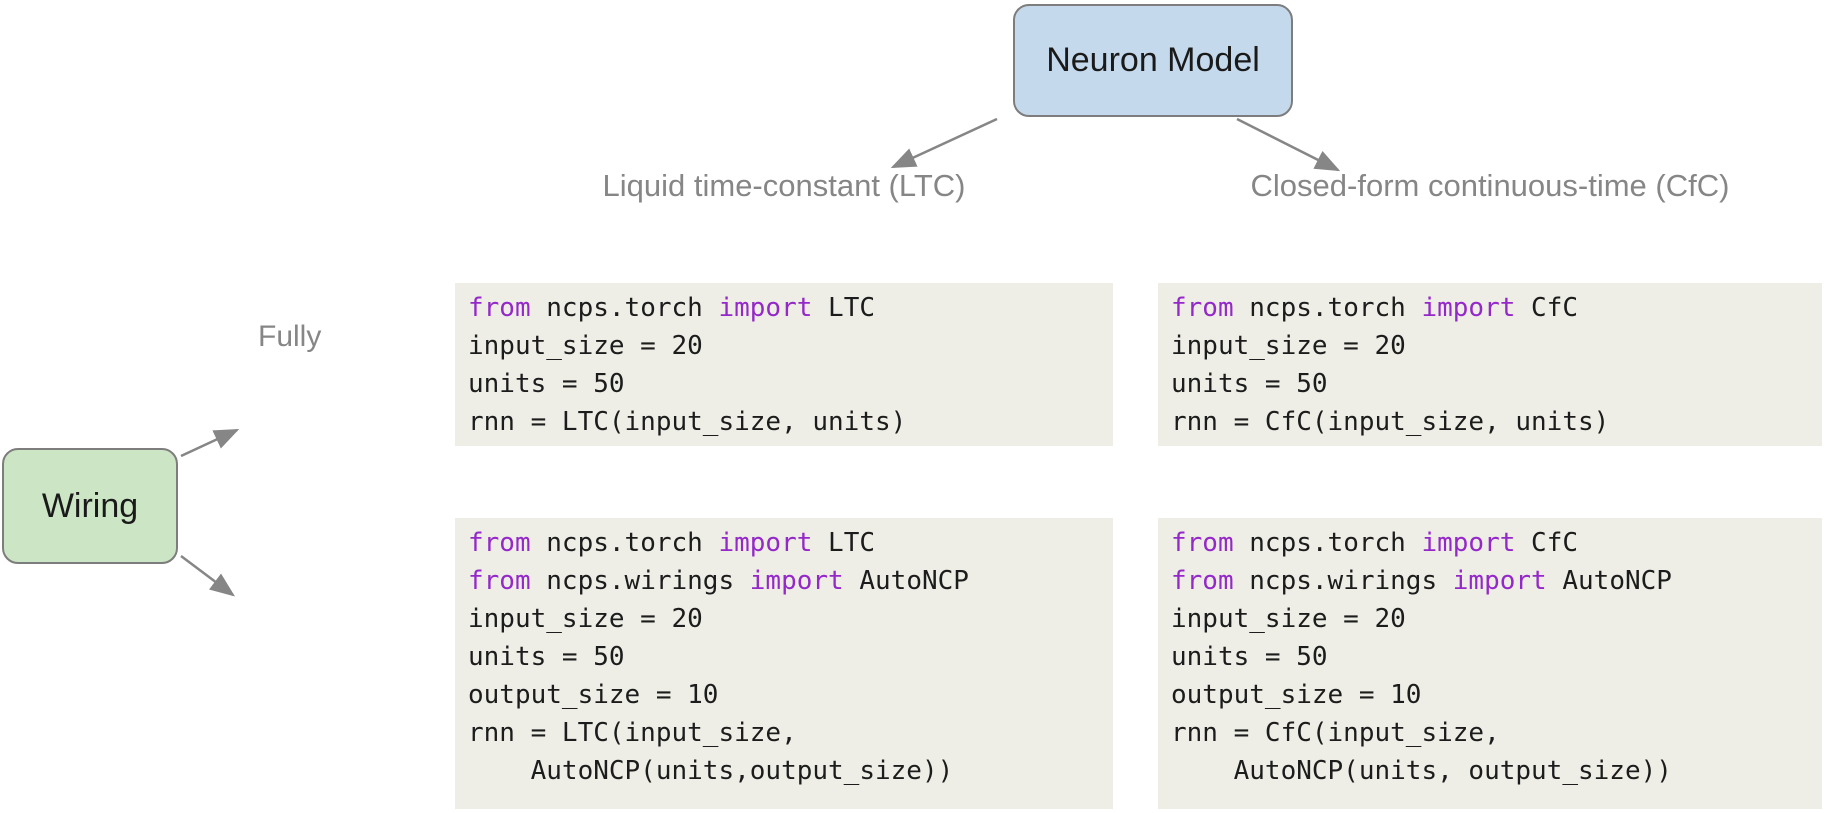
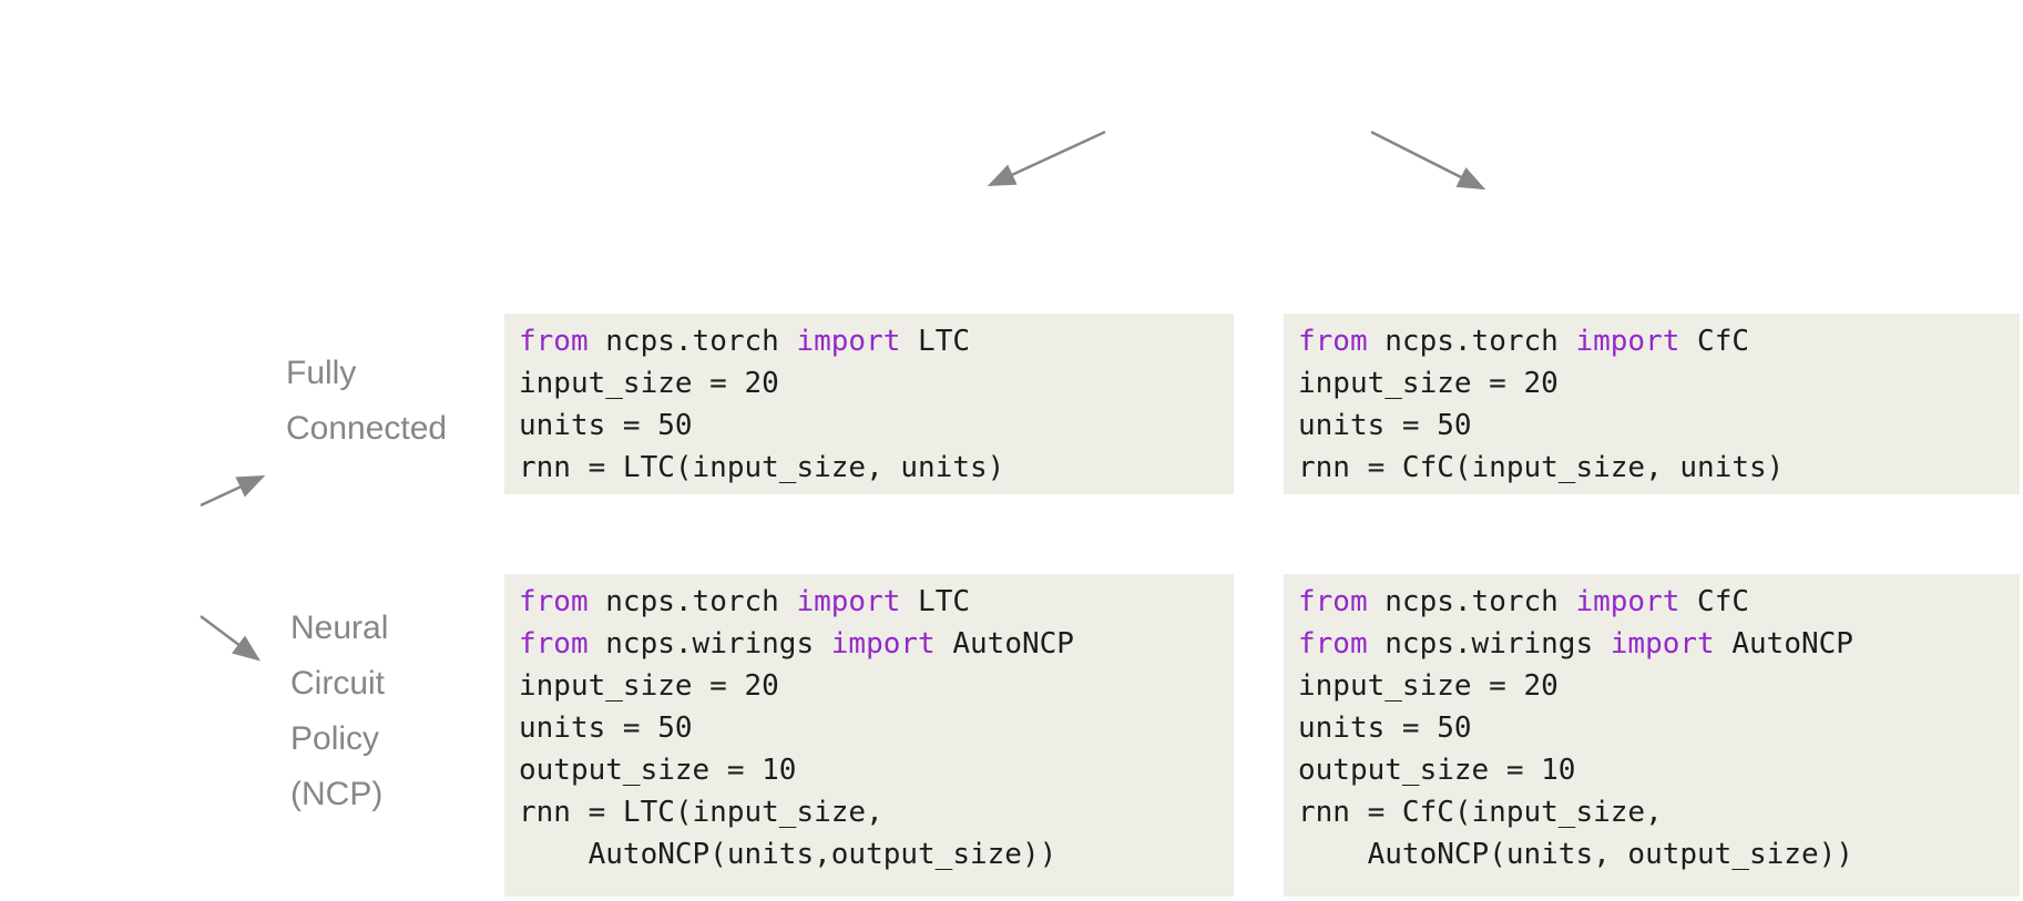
- Neuron Model
- Liquid time-constant (LTC)
- Closed-form continuous-time (CfC)
- Wiring
  Fully
+ Connected
+ Neural
+ Circuit
+ Policy
+ (NCP)
  from ncps.torch import LTC
  input_size = 20
  units = 50
  rnn = LTC(input_size, units)
  from ncps.torch import CfC
  input_size = 20
  units = 50
  rnn = CfC(input_size, units)
  from ncps.torch import LTC
  from ncps.wirings import AutoNCP
  input_size = 20
  units = 50
  output_size = 10
  rnn = LTC(input_size,
  AutoNCP(units,output_size))
  from ncps.torch import CfC
  from ncps.wirings import AutoNCP
  input_size = 20
  units = 50
  output_size = 10
  rnn = CfC(input_size,
  AutoNCP(units, output_size))
